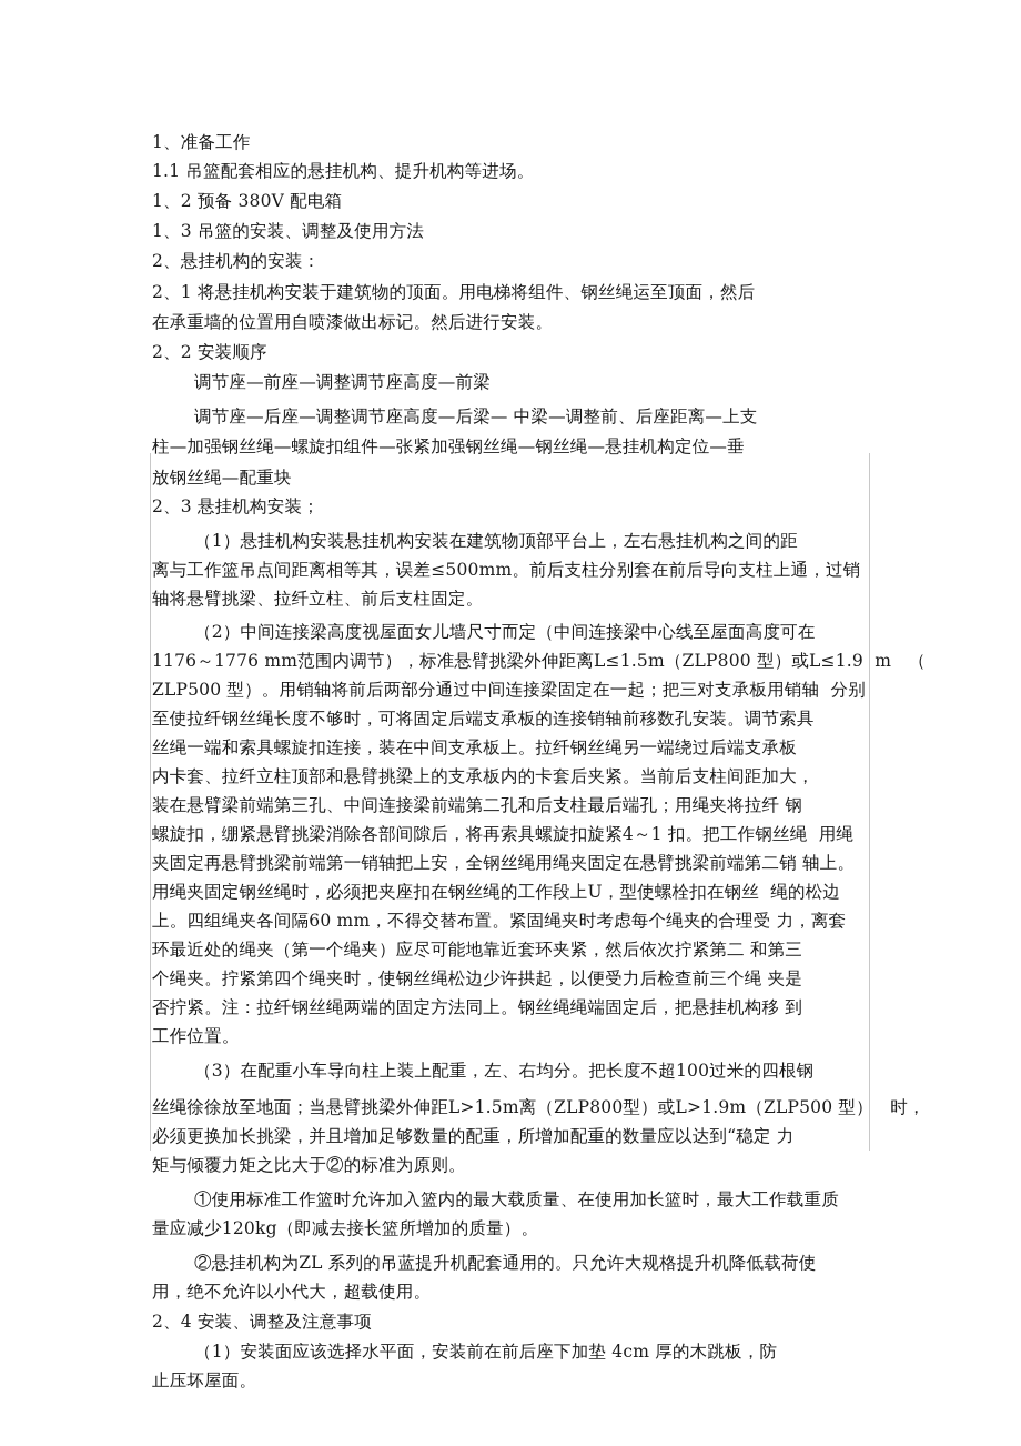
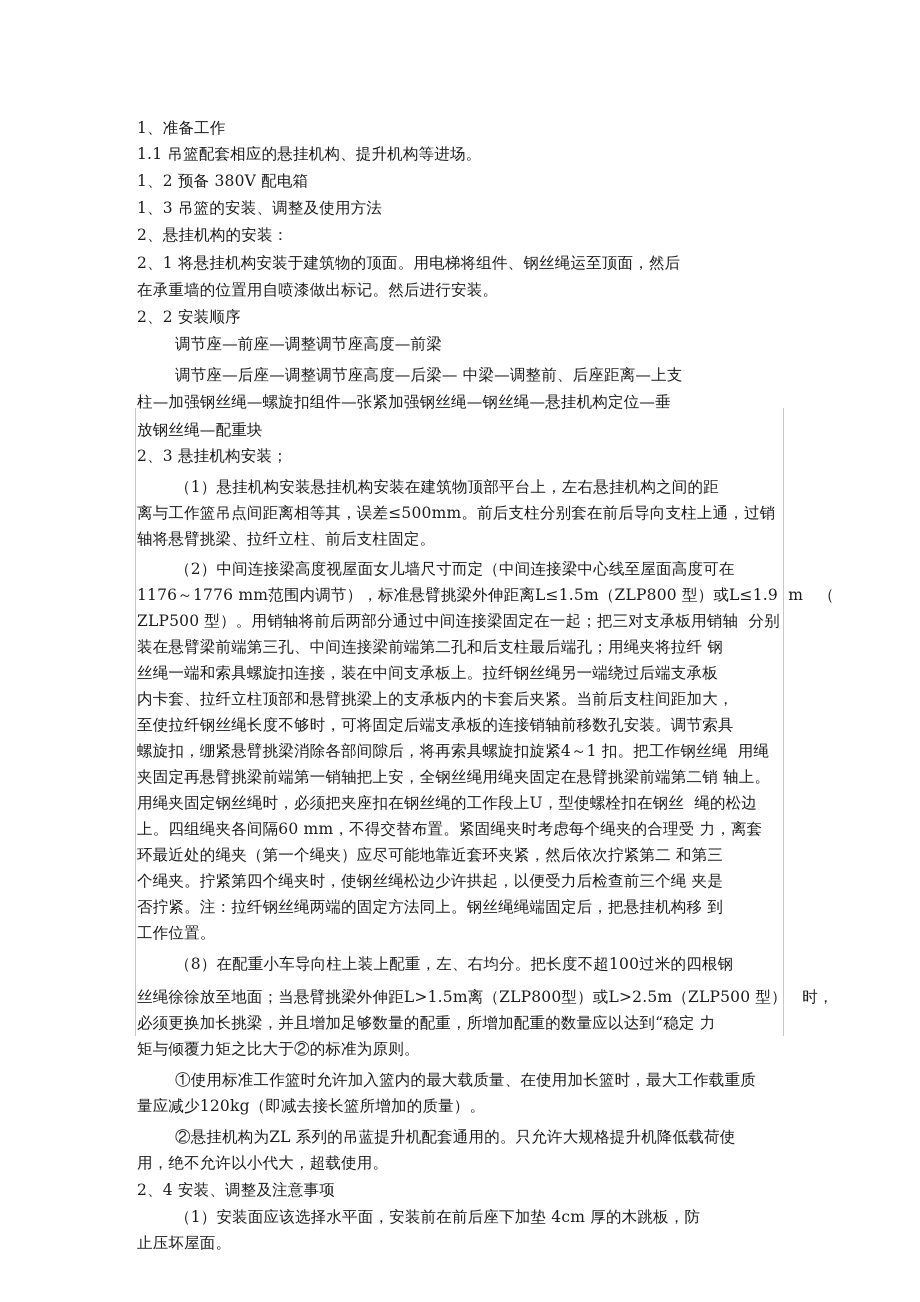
  1、准备工作
  1.1 吊篮配套相应的悬挂机构、提升机构等进场。
  1、2 预备 380V 配电箱
  1、3 吊篮的安装、调整及使用方法
  2、悬挂机构的安装：
  2、1 将悬挂机构安装于建筑物的顶面。用电梯将组件、钢丝绳运至顶面，然后
  在承重墙的位置用自喷漆做出标记。然后进行安装。
  2、2 安装顺序
  调节座—前座—调整调节座高度—前梁
  调节座—后座—调整调节座高度—后梁— 中梁—调整前、后座距离—上支
  柱—加强钢丝绳—螺旋扣组件—张紧加强钢丝绳—钢丝绳—悬挂机构定位—垂
  放钢丝绳—配重块
  2、3 悬挂机构安装；
  （1）悬挂机构安装悬挂机构安装在建筑物顶部平台上，左右悬挂机构之间的距
  离与工作篮吊点间距离相等其，误差≤500mm。前后支柱分别套在前后导向支柱上通，过销
  轴将悬臂挑梁、拉纤立柱、前后支柱固定。
  （2）中间连接梁高度视屋面女儿墙尺寸而定（中间连接梁中心线至屋面高度可在
  1176～1776 mm范围内调节），标准悬臂挑梁外伸距离L≤1.5m（ZLP800 型）或L≤1.9 m （
  ZLP500 型）。用销轴将前后两部分通过中间连接梁固定在一起；把三对支承板用销轴 分别
- 至使拉纤钢丝绳长度不够时，可将固定后端支承板的连接销轴前移数孔安装。调节索具
+ 装在悬臂梁前端第三孔、中间连接梁前端第二孔和后支柱最后端孔；用绳夹将拉纤 钢
  丝绳一端和索具螺旋扣连接，装在中间支承板上。拉纤钢丝绳另一端绕过后端支承板
  内卡套、拉纤立柱顶部和悬臂挑梁上的支承板内的卡套后夹紧。当前后支柱间距加大，
- 装在悬臂梁前端第三孔、中间连接梁前端第二孔和后支柱最后端孔；用绳夹将拉纤 钢
+ 至使拉纤钢丝绳长度不够时，可将固定后端支承板的连接销轴前移数孔安装。调节索具
  螺旋扣，绷紧悬臂挑梁消除各部间隙后，将再索具螺旋扣旋紧4～1 扣。把工作钢丝绳 用绳
  夹固定再悬臂挑梁前端第一销轴把上安，全钢丝绳用绳夹固定在悬臂挑梁前端第二销 轴上。
  用绳夹固定钢丝绳时，必须把夹座扣在钢丝绳的工作段上U，型使螺栓扣在钢丝 绳的松边
  上。四组绳夹各间隔60 mm，不得交替布置。紧固绳夹时考虑每个绳夹的合理受 力，离套
  环最近处的绳夹（第一个绳夹）应尽可能地靠近套环夹紧，然后依次拧紧第二 和第三
  个绳夹。拧紧第四个绳夹时，使钢丝绳松边少许拱起，以便受力后检查前三个绳 夹是
  否拧紧。注：拉纤钢丝绳两端的固定方法同上。钢丝绳绳端固定后，把悬挂机构移 到
  工作位置。
- （3）在配重小车导向柱上装上配重，左、右均分。把长度不超100过米的四根钢
+ （8）在配重小车导向柱上装上配重，左、右均分。把长度不超100过米的四根钢
- 丝绳徐徐放至地面；当悬臂挑梁外伸距L>1.5m离（ZLP800型）或L>1.9m（ZLP500 型） 时，
+ 丝绳徐徐放至地面；当悬臂挑梁外伸距L>1.5m离（ZLP800型）或L>2.5m（ZLP500 型） 时，
  必须更换加长挑梁，并且增加足够数量的配重，所增加配重的数量应以达到“稳定 力
  矩与倾覆力矩之比大于②的标准为原则。
  ①使用标准工作篮时允许加入篮内的最大载质量、在使用加长篮时，最大工作载重质
  量应减少120kg（即减去接长篮所增加的质量）。
  ②悬挂机构为ZL 系列的吊蓝提升机配套通用的。只允许大规格提升机降低载荷使
  用，绝不允许以小代大，超载使用。
  2、4 安装、调整及注意事项
  （1）安装面应该选择水平面，安装前在前后座下加垫 4cm 厚的木跳板，防
  止压坏屋面。
